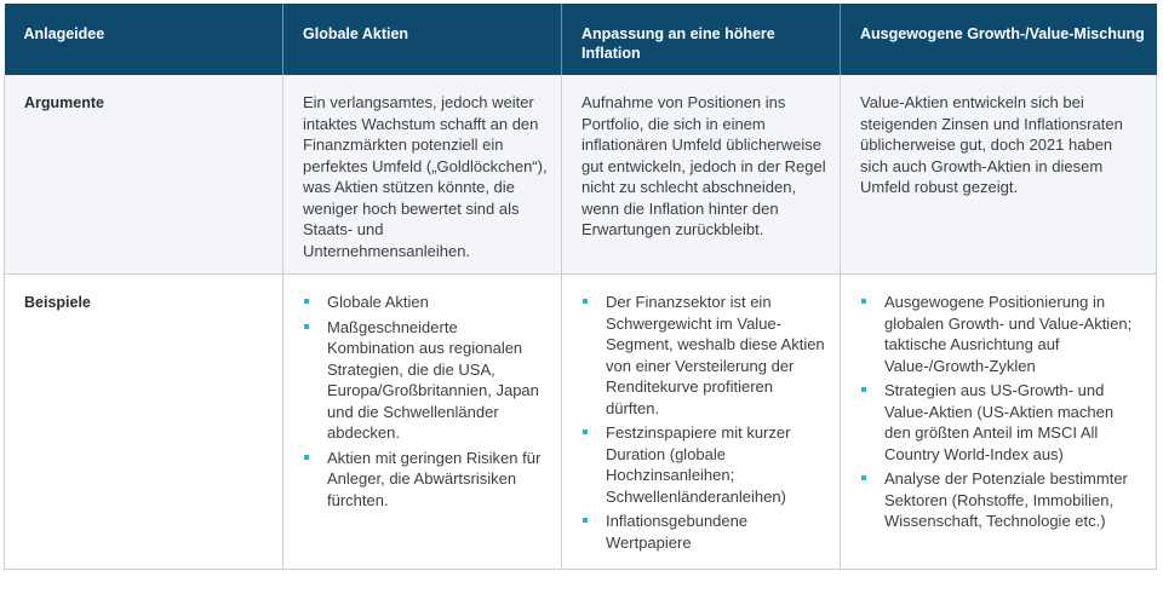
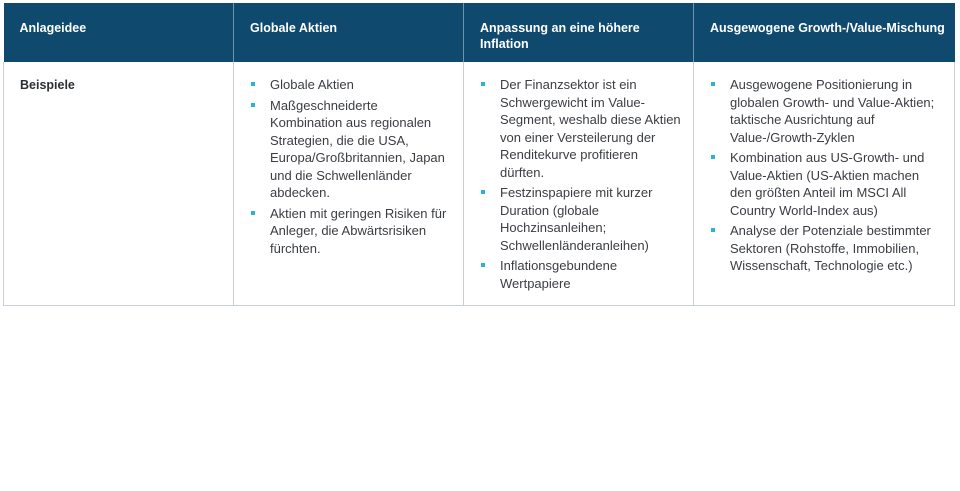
  Anlageidee	Globale Aktien	Anpassung an eine höhere Inflation	Ausgewogene Growth-/Value-Mischung
- Argumente	Ein verlangsamtes, jedoch weiter intaktes Wachstum schafft an den Finanzmärkten potenziell ein perfektes Umfeld („Goldlöckchen“), was Aktien stützen könnte, die weniger hoch bewertet sind als Staats- und Unternehmensanleihen.	Aufnahme von Positionen ins Portfolio, die sich in einem inflationären Umfeld üblicherweise gut entwickeln, jedoch in der Regel nicht zu schlecht abschneiden, wenn die Inflation hinter den Erwartungen zurückbleibt.	Value-Aktien entwickeln sich bei steigenden Zinsen und Inflationsraten üblicherweise gut, doch 2021 haben sich auch Growth-Aktien in diesem Umfeld robust gezeigt.
- Beispiele	Globale Aktien Maßgeschneiderte Kombination aus regionalen Strategien, die die USA, Europa/Großbritannien, Japan und die Schwellenländer abdecken. Aktien mit geringen Risiken für Anleger, die Abwärtsrisiken fürchten.	Der Finanzsektor ist ein Schwergewicht im Value-Segment, weshalb diese Aktien von einer Versteilerung der Renditekurve profitieren dürften. Festzinspapiere mit kurzer Duration (globale Hochzinsanleihen; Schwellenländeranleihen) Inflationsgebundene Wertpapiere	Ausgewogene Positionierung in globalen Growth- und Value-Aktien; taktische Ausrichtung auf Value-/Growth-Zyklen Strategien aus US-Growth- und Value-Aktien (US-Aktien machen den größten Anteil im MSCI All Country World-Index aus) Analyse der Potenziale bestimmter Sektoren (Rohstoffe, Immobilien, Wissenschaft, Technologie etc.)
+ Beispiele	Globale Aktien Maßgeschneiderte Kombination aus regionalen Strategien, die die USA, Europa/Großbritannien, Japan und die Schwellenländer abdecken. Aktien mit geringen Risiken für Anleger, die Abwärtsrisiken fürchten.	Der Finanzsektor ist ein Schwergewicht im Value-Segment, weshalb diese Aktien von einer Versteilerung der Renditekurve profitieren dürften. Festzinspapiere mit kurzer Duration (globale Hochzinsanleihen; Schwellenländeranleihen) Inflationsgebundene Wertpapiere	Ausgewogene Positionierung in globalen Growth- und Value-Aktien; taktische Ausrichtung auf Value-/Growth-Zyklen Kombination aus US-Growth- und Value-Aktien (US-Aktien machen den größten Anteil im MSCI All Country World-Index aus) Analyse der Potenziale bestimmter Sektoren (Rohstoffe, Immobilien, Wissenschaft, Technologie etc.)
